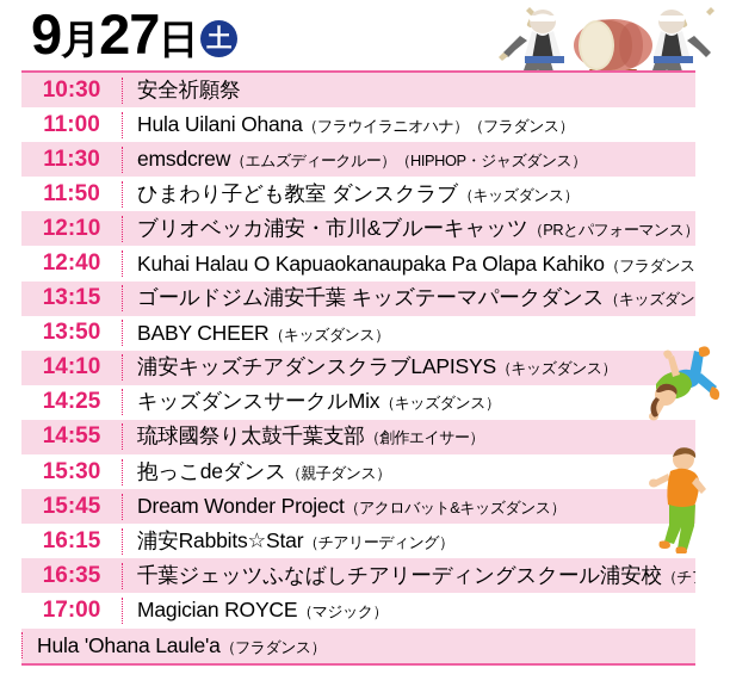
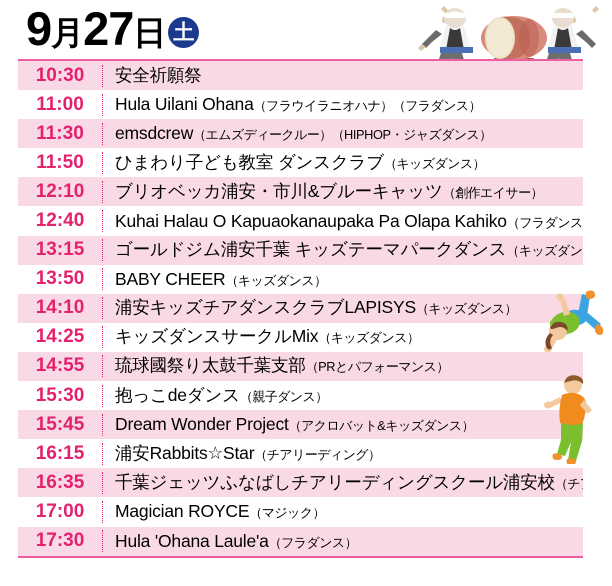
  9
  月
  27
  日
  土
  10:30
  安全祈願祭
  11:00
  Hula Uilani Ohana（フラウイラニオハナ）（フラダンス）
  11:30
  emsdcrew（エムズディークルー）（HIPHOP・ジャズダンス）
  11:50
  ひまわり子ども教室 ダンスクラブ（キッズダンス）
  12:10
- ブリオベッカ浦安・市川&ブルーキャッツ（PRとパフォーマンス）
+ ブリオベッカ浦安・市川&ブルーキャッツ（創作エイサー）
  12:40
  Kuhai Halau O Kapuaokanaupaka Pa Olapa Kahiko（フラダンス
  13:15
  ゴールドジム浦安千葉 キッズテーマパークダンス（キッズダン
  13:50
  BABY CHEER（キッズダンス）
  14:10
  浦安キッズチアダンスクラブLAPISYS（キッズダンス）
  14:25
  キッズダンスサークルMix（キッズダンス）
  14:55
- 琉球國祭り太鼓千葉支部（創作エイサー）
+ 琉球國祭り太鼓千葉支部（PRとパフォーマンス）
  15:30
  抱っこdeダンス（親子ダンス）
  15:45
  Dream Wonder Project（アクロバット&キッズダンス）
  16:15
  浦安Rabbits☆Star（チアリーディング）
  16:35
  千葉ジェッツふなばしチアリーディングスクール浦安校（チ
  17:00
  Magician ROYCE（マジック）
+ 17:30
  Hula 'Ohana Laule'a（フラダンス）
